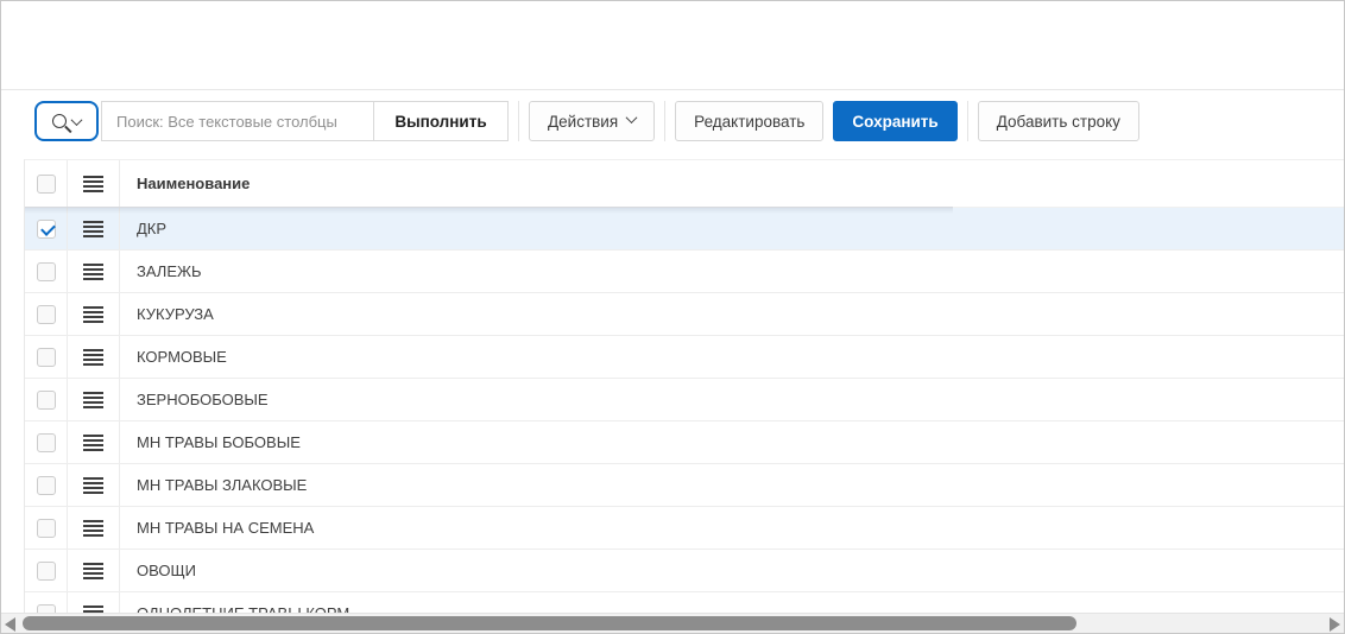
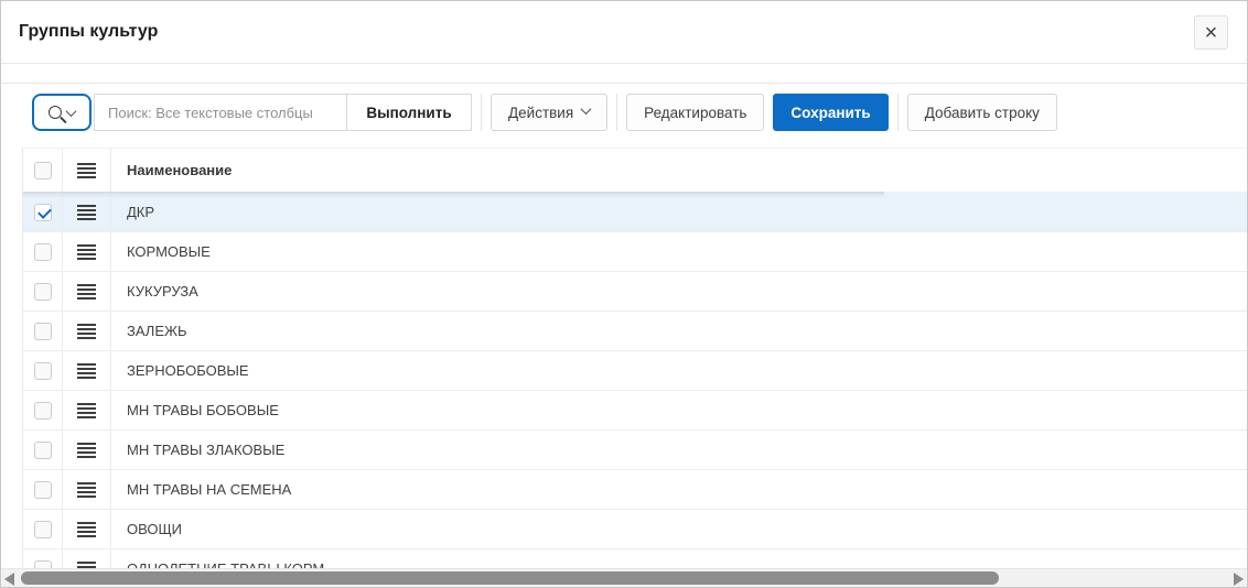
+ Группы культур
+ ×
  Поиск: Все текстовые столбцы
  Выполнить
  Действия
  Редактировать
  Сохранить
  Добавить строку
  Наименование
  ДКР
- ЗАЛЕЖЬ
+ КОРМОВЫЕ
  КУКУРУЗА
- КОРМОВЫЕ
+ ЗАЛЕЖЬ
  ЗЕРНОБОБОВЫЕ
  МН ТРАВЫ БОБОВЫЕ
  МН ТРАВЫ ЗЛАКОВЫЕ
  МН ТРАВЫ НА СЕМЕНА
  ОВОЩИ
